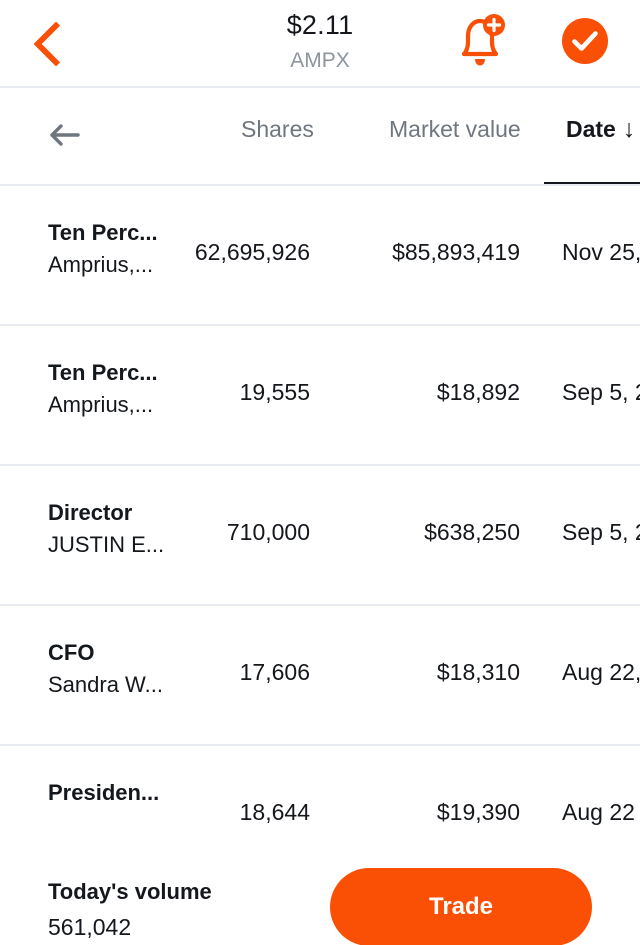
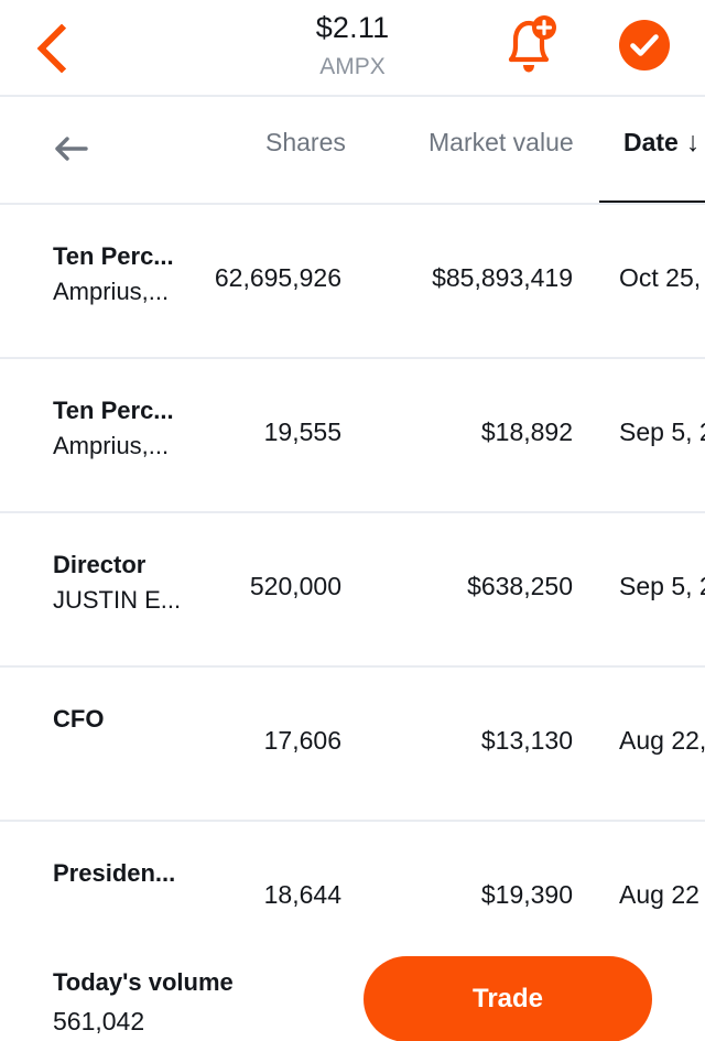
  $2.11
  AMPX
  Shares
  Market value
  Date ↓
  Ten Perc...
  Amprius,...
  62,695,926
  $85,893,419
- Nov 25,
+ Oct 25,
  Ten Perc...
  Amprius,...
  19,555
  $18,892
  Sep 5,
  Director
  JUSTIN E...
- 710,000
+ 520,000
  $638,250
  Sep 5,
  CFO
- Sandra W...
  17,606
- $18,310
+ $13,130
  Aug 22,
  Presiden...
  18,644
  $19,390
  Aug 22
  Today's volume
  561,042
  Trade
